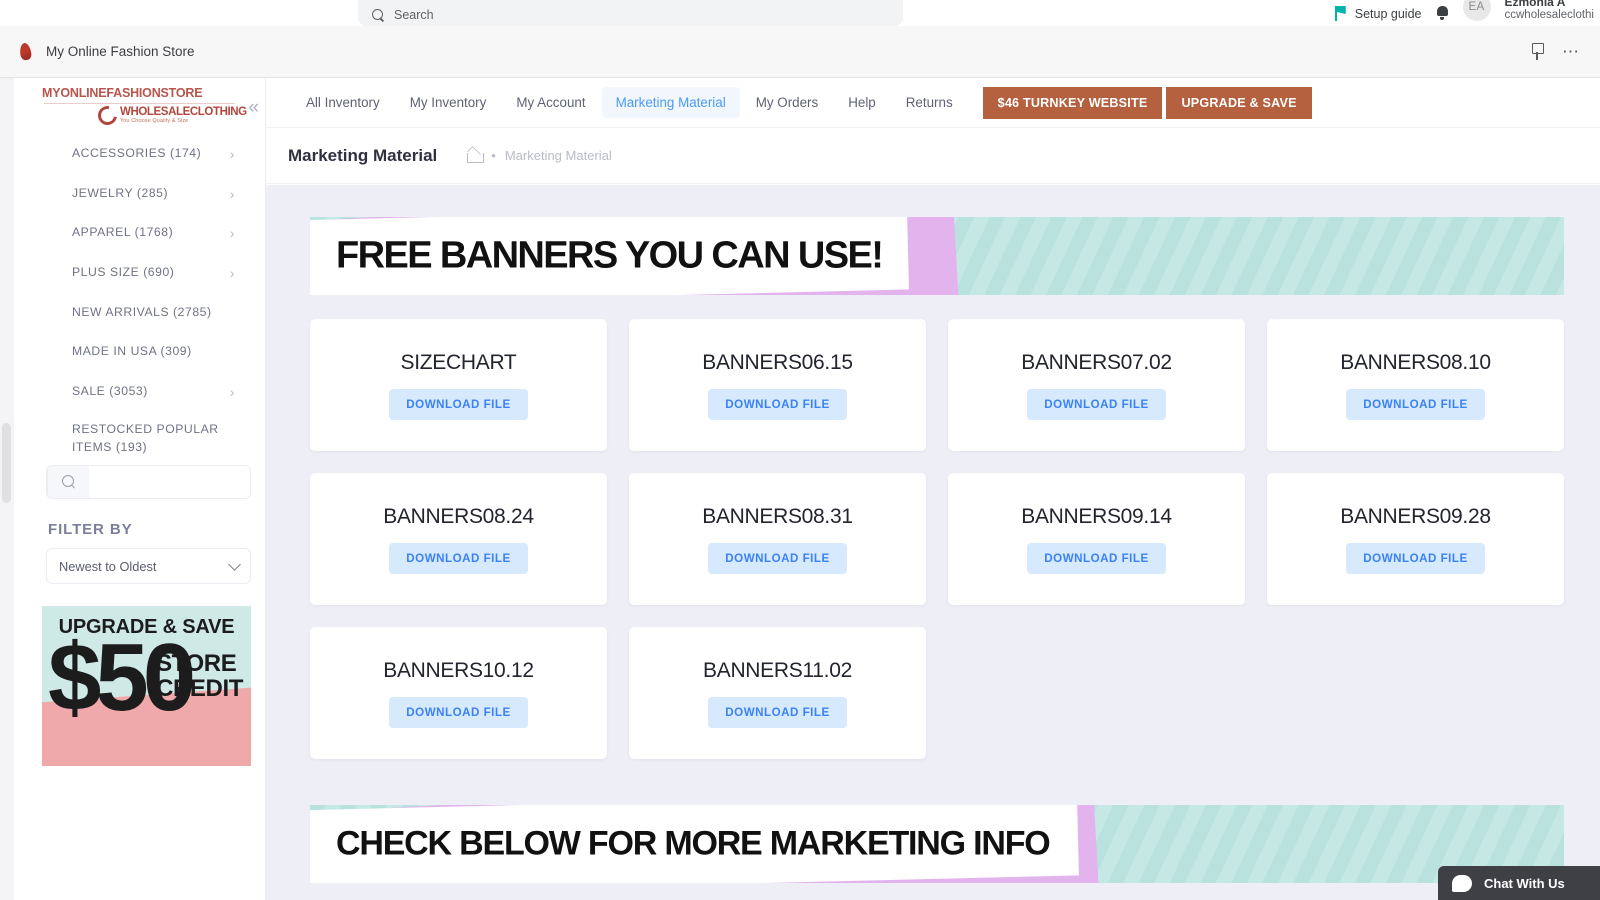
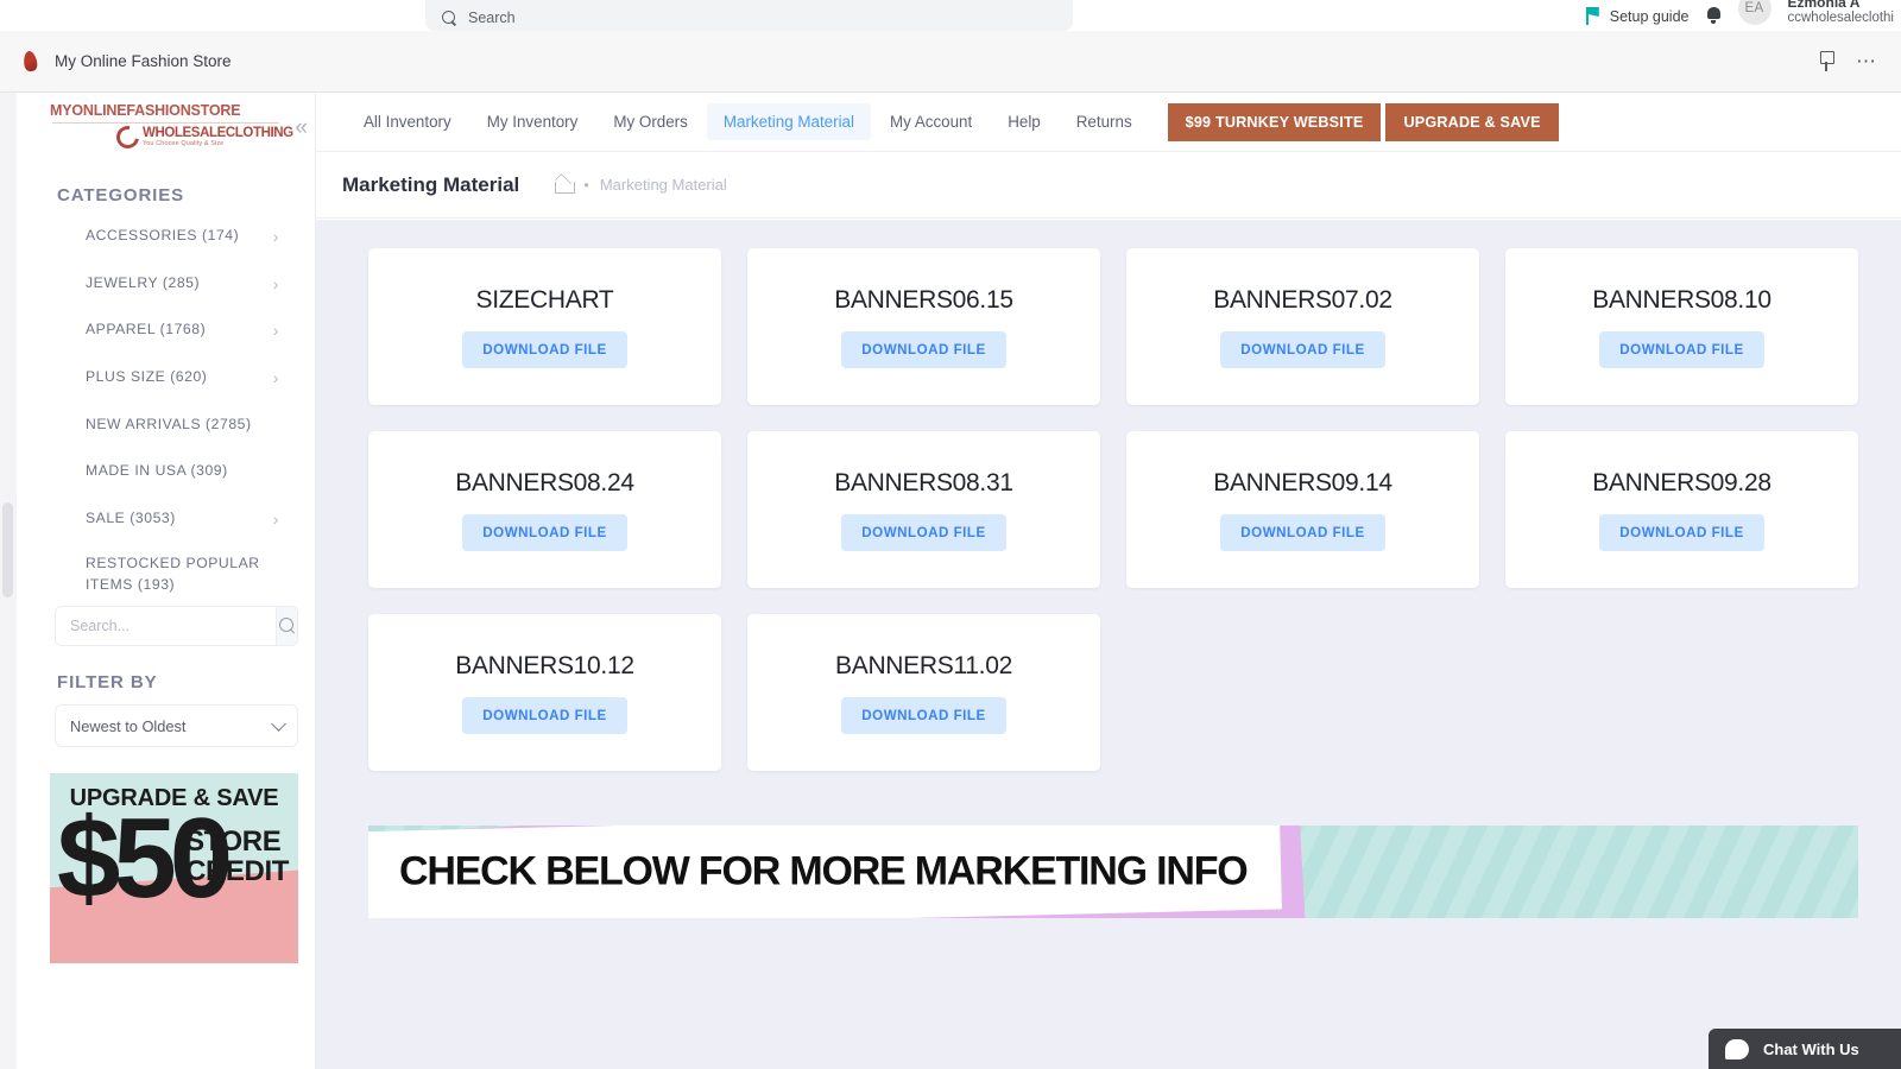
  Search
  Setup guide
  EA
  Ezmonia A
  ccwholesaleclothi
  My Online Fashion Store
  ⋯
  MYONLINEFASHIONSTORE
  WHOLESALECLOTHING
  «
+ CATEGORIES
  ACCESSORIES (174)
  ›
  JEWELRY (285)
  ›
  APPAREL (1768)
  ›
- PLUS SIZE (690)
+ PLUS SIZE (620)
  ›
  NEW ARRIVALS (2785)
  MADE IN USA (309)
  SALE (3053)
  ›
  RESTOCKED POPULAR ITEMS (193)
+ Search...
  FILTER BY
  Newest to Oldest
  UPGRADE & SAVE
  $50
  STORE
  CREDIT
  All Inventory
  My Inventory
- My Account
+ My Orders
  Marketing Material
- My Orders
+ My Account
  Help
  Returns
- $46 TURNKEY WEBSITE
+ $99 TURNKEY WEBSITE
  UPGRADE & SAVE
  Marketing Material
  •
  Marketing Material
- FREE BANNERS YOU CAN USE!
  SIZECHART
  DOWNLOAD FILE
  BANNERS06.15
  DOWNLOAD FILE
  BANNERS07.02
  DOWNLOAD FILE
  BANNERS08.10
  DOWNLOAD FILE
  BANNERS08.24
  DOWNLOAD FILE
  BANNERS08.31
  DOWNLOAD FILE
  BANNERS09.14
  DOWNLOAD FILE
  BANNERS09.28
  DOWNLOAD FILE
  BANNERS10.12
  DOWNLOAD FILE
  BANNERS11.02
  DOWNLOAD FILE
  CHECK BELOW FOR MORE MARKETING INFO
  Chat With Us
